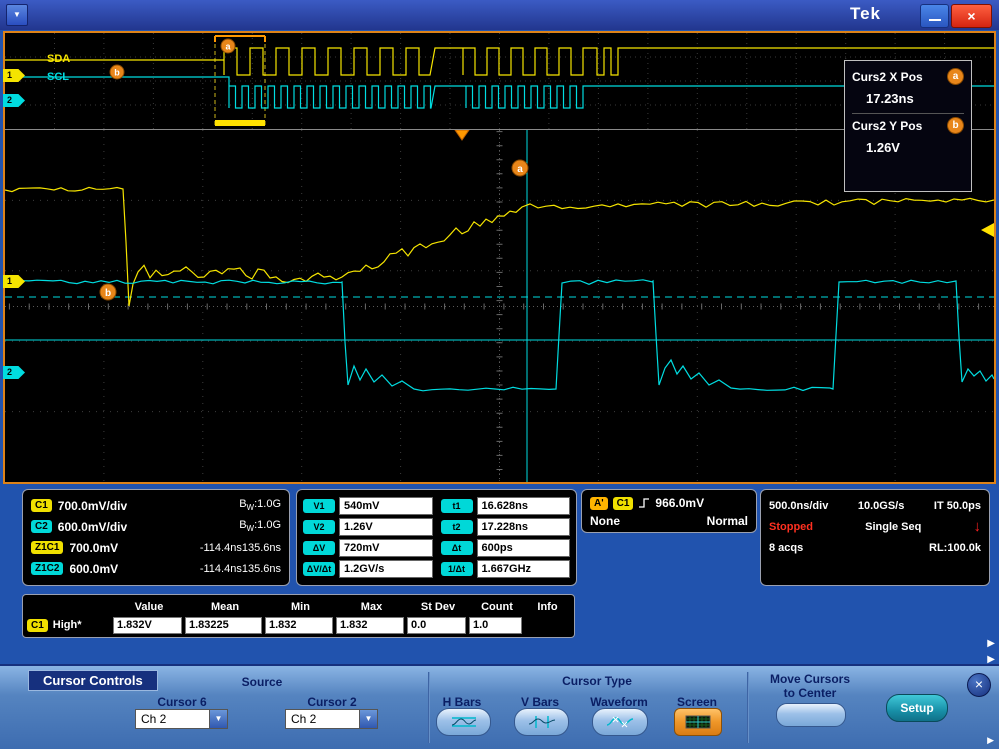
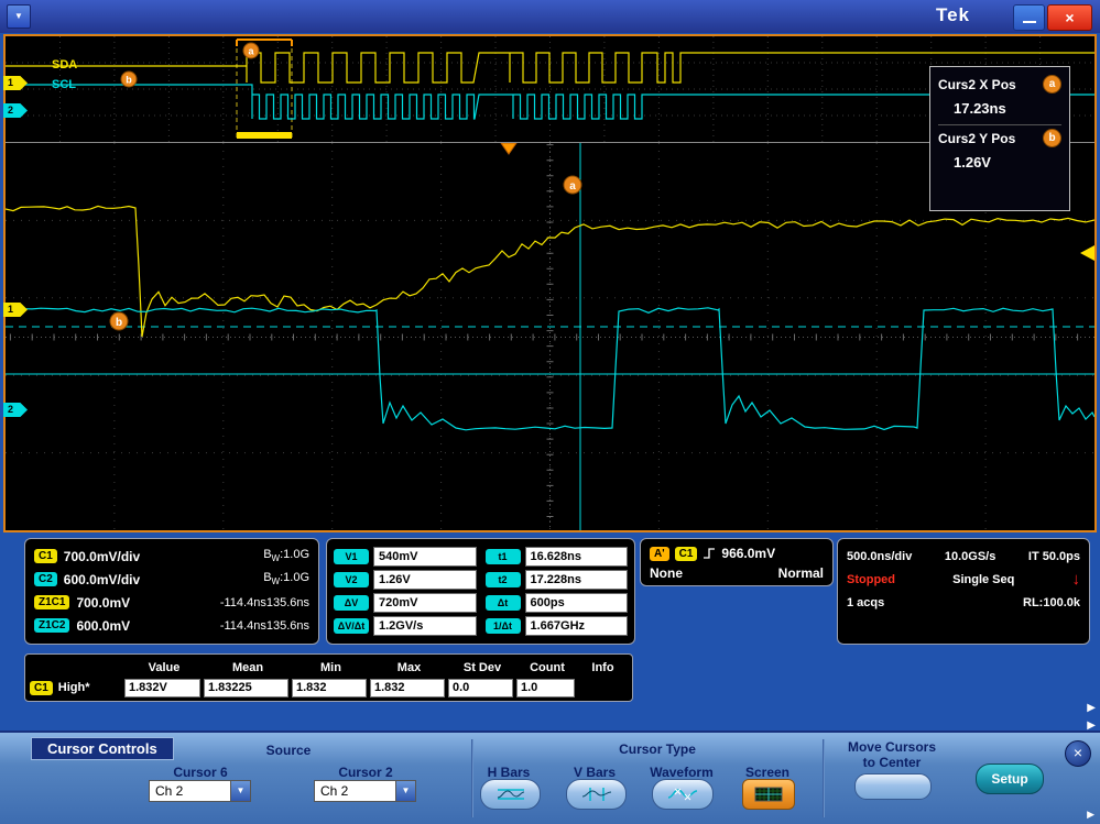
  ▼
  Tek
  ×
  a
  b
  a
  b
  SDA
  SCL
  1
  2
  1
  2
  Curs2 X Pos
  a
  17.23ns
  Curs2 Y Pos
  b
  1.26V
  C1
  700.0mV/div
  BW:1.0G
  C2
  600.0mV/div
  BW:1.0G
  Z1C1
  700.0mV
  -114.4ns135.6ns
  Z1C2
  600.0mV
  -114.4ns135.6ns
  V1
  540mV
  V2
  1.26V
  ΔV
  720mV
  ΔV/Δt
  1.2GV/s
  t1
  16.628ns
  t2
  17.228ns
  Δt
  600ps
  1/Δt
  1.667GHz
  A'
  C1
  966.0mV
  None
  Normal
  500.0ns/div
  10.0GS/s
  IT 50.0ps
  Stopped
  Single Seq
  ↓
- 8 acqs
+ 1 acqs
  RL:100.0k
  Value
  Mean
  Min
  Max
  St Dev
  Count
  Info
  C1
  High*
  1.832V
  1.83225
  1.832
  1.832
  0.0
  1.0
  ▶
  ▶
  Cursor Controls
  Source
  Cursor 6
  Ch 2
  ▼
  Cursor 2
  Ch 2
  ▼
  Cursor Type
  H Bars
  V Bars
  Waveform
  Screen
  Move Cursors
  to Center
  Setup
  ×
  ▶
